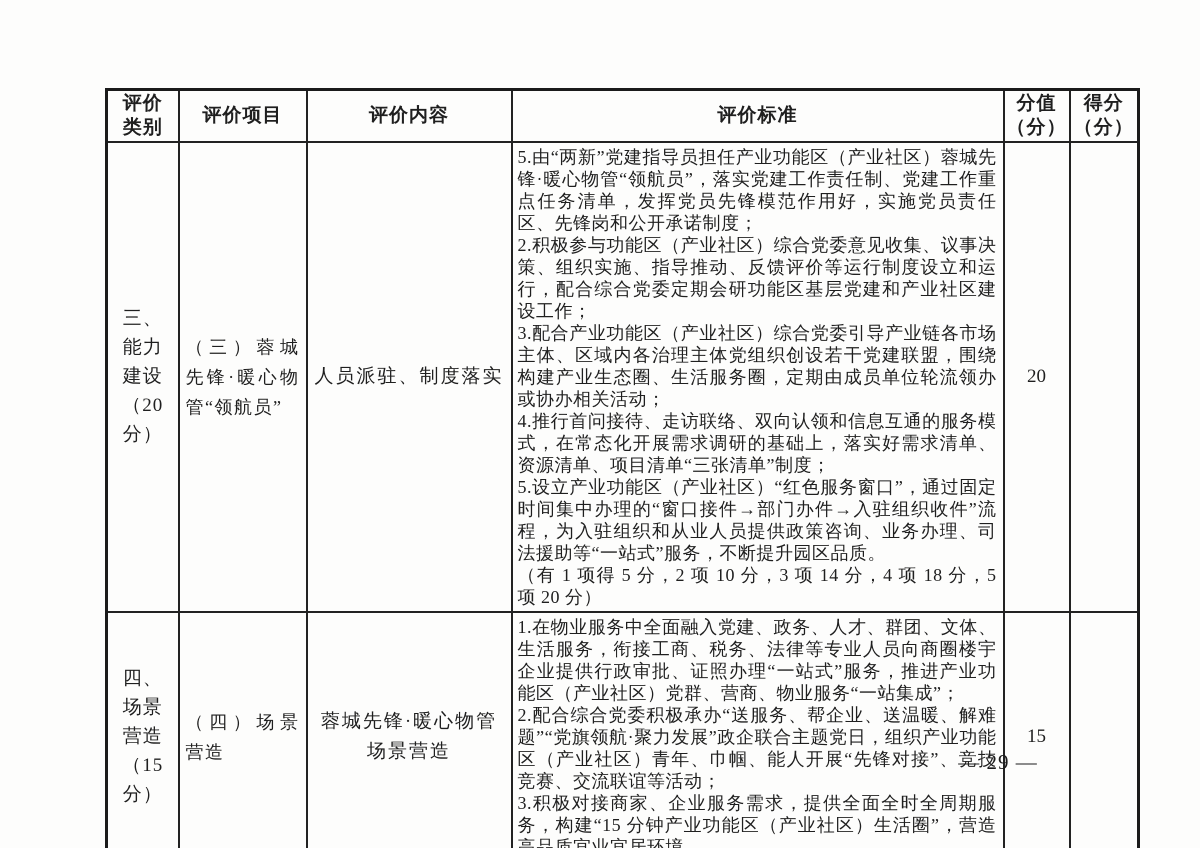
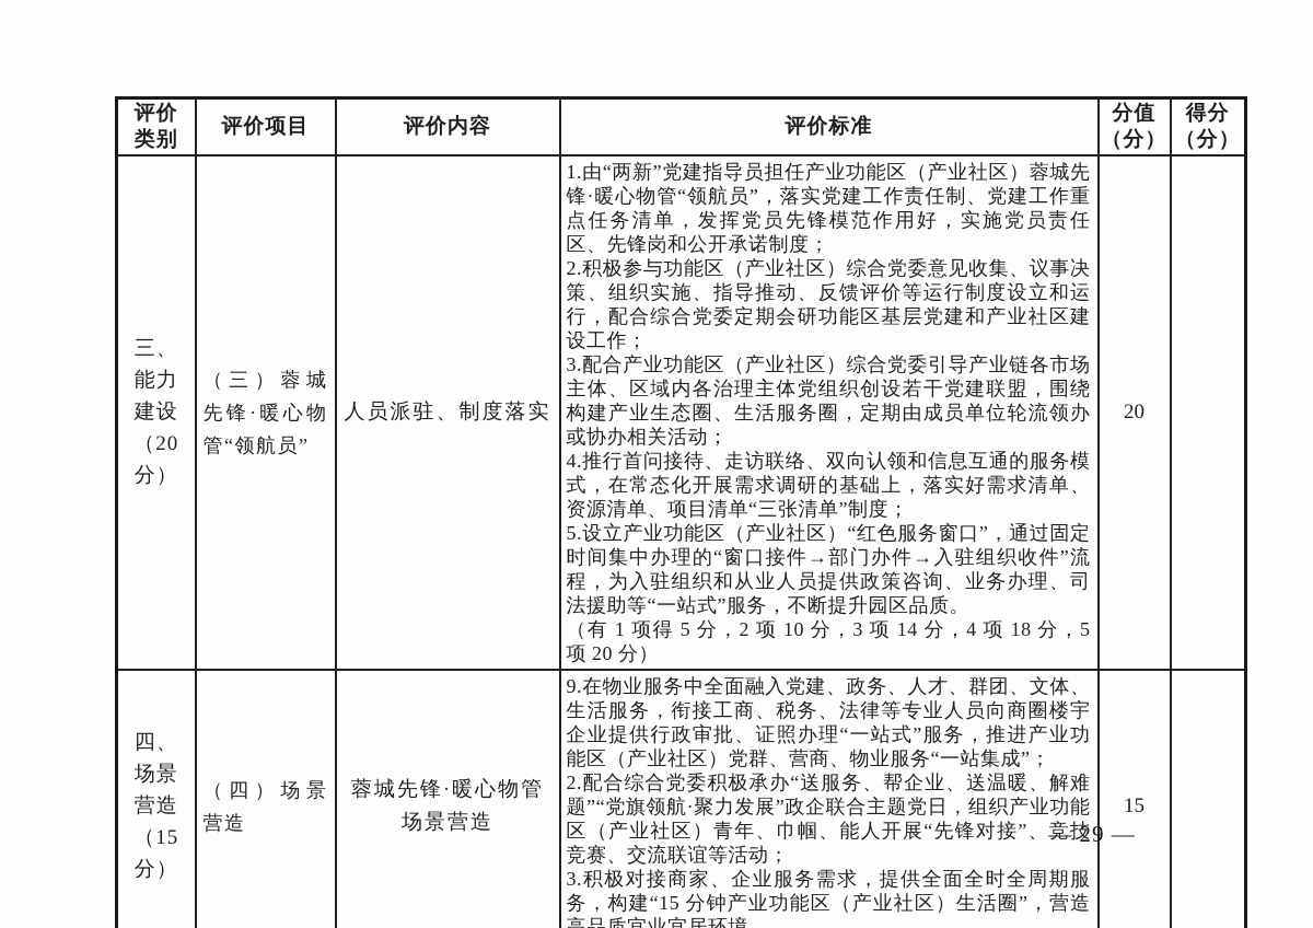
  评价 类别	评价项目	评价内容	评价标准	分值 （分）	得分 （分）
- 三、 能力 建设 （20 分）	（三）蓉城先锋·暖心物管“领航员”	人员派驻、制度落实	5.由“两新”党建指导员担任产业功能区（产业社区）蓉城先锋·暖心物管“领航员”，落实党建工作责任制、党建工作重点任务清单，发挥党员先锋模范作用好，实施党员责任区、先锋岗和公开承诺制度； 2.积极参与功能区（产业社区）综合党委意见收集、议事决策、组织实施、指导推动、反馈评价等运行制度设立和运行，配合综合党委定期会研功能区基层党建和产业社区建设工作； 3.配合产业功能区（产业社区）综合党委引导产业链各市场主体、区域内各治理主体党组织创设若干党建联盟，围绕构建产业生态圈、生活服务圈，定期由成员单位轮流领办或协办相关活动； 4.推行首问接待、走访联络、双向认领和信息互通的服务模式，在常态化开展需求调研的基础上，落实好需求清单、资源清单、项目清单“三张清单”制度； 5.设立产业功能区（产业社区）“红色服务窗口”，通过固定时间集中办理的“窗口接件→部门办件→入驻组织收件”流程，为入驻组织和从业人员提供政策咨询、业务办理、司法援助等“一站式”服务，不断提升园区品质。 （有 1 项得 5 分，2 项 10 分，3 项 14 分，4 项 18 分，5 项 20 分）	20
+ 三、 能力 建设 （20 分）	（三）蓉城先锋·暖心物管“领航员”	人员派驻、制度落实	1.由“两新”党建指导员担任产业功能区（产业社区）蓉城先锋·暖心物管“领航员”，落实党建工作责任制、党建工作重点任务清单，发挥党员先锋模范作用好，实施党员责任区、先锋岗和公开承诺制度； 2.积极参与功能区（产业社区）综合党委意见收集、议事决策、组织实施、指导推动、反馈评价等运行制度设立和运行，配合综合党委定期会研功能区基层党建和产业社区建设工作； 3.配合产业功能区（产业社区）综合党委引导产业链各市场主体、区域内各治理主体党组织创设若干党建联盟，围绕构建产业生态圈、生活服务圈，定期由成员单位轮流领办或协办相关活动； 4.推行首问接待、走访联络、双向认领和信息互通的服务模式，在常态化开展需求调研的基础上，落实好需求清单、资源清单、项目清单“三张清单”制度； 5.设立产业功能区（产业社区）“红色服务窗口”，通过固定时间集中办理的“窗口接件→部门办件→入驻组织收件”流程，为入驻组织和从业人员提供政策咨询、业务办理、司法援助等“一站式”服务，不断提升园区品质。 （有 1 项得 5 分，2 项 10 分，3 项 14 分，4 项 18 分，5 项 20 分）	20
- 四、 场景 营造 （15 分）	（四）场景营造	蓉城先锋·暖心物管 场景营造	1.在物业服务中全面融入党建、政务、人才、群团、文体、生活服务，衔接工商、税务、法律等专业人员向商圈楼宇企业提供行政审批、证照办理“一站式”服务，推进产业功能区（产业社区）党群、营商、物业服务“一站集成”； 2.配合综合党委积极承办“送服务、帮企业、送温暖、解难题”“党旗领航·聚力发展”政企联合主题党日，组织产业功能区（产业社区）青年、巾帼、能人开展“先锋对接”、竞技竞赛、交流联谊等活动； 3.积极对接商家、企业服务需求，提供全面全时全周期服务，构建“15 分钟产业功能区（产业社区）生活圈”，营造高品质宜业宜居环境。	15
+ 四、 场景 营造 （15 分）	（四）场景营造	蓉城先锋·暖心物管 场景营造	9.在物业服务中全面融入党建、政务、人才、群团、文体、生活服务，衔接工商、税务、法律等专业人员向商圈楼宇企业提供行政审批、证照办理“一站式”服务，推进产业功能区（产业社区）党群、营商、物业服务“一站集成”； 2.配合综合党委积极承办“送服务、帮企业、送温暖、解难题”“党旗领航·聚力发展”政企联合主题党日，组织产业功能区（产业社区）青年、巾帼、能人开展“先锋对接”、竞技竞赛、交流联谊等活动； 3.积极对接商家、企业服务需求，提供全面全时全周期服务，构建“15 分钟产业功能区（产业社区）生活圈”，营造高品质宜业宜居环境。	15
  — 29 —
